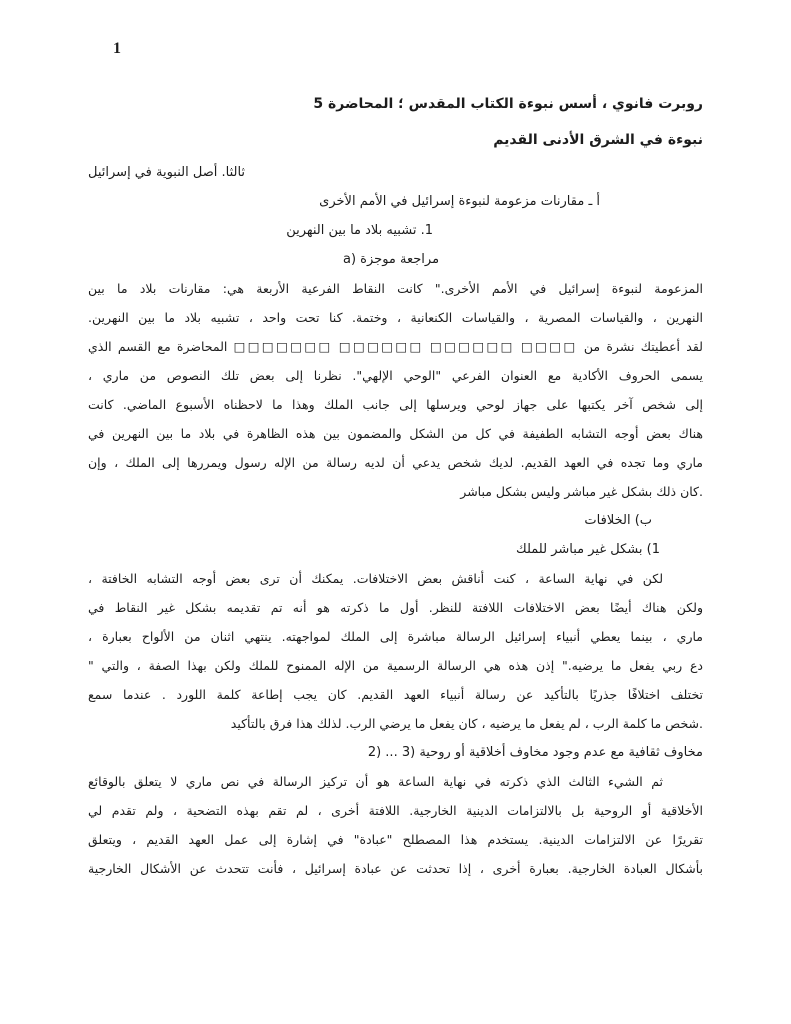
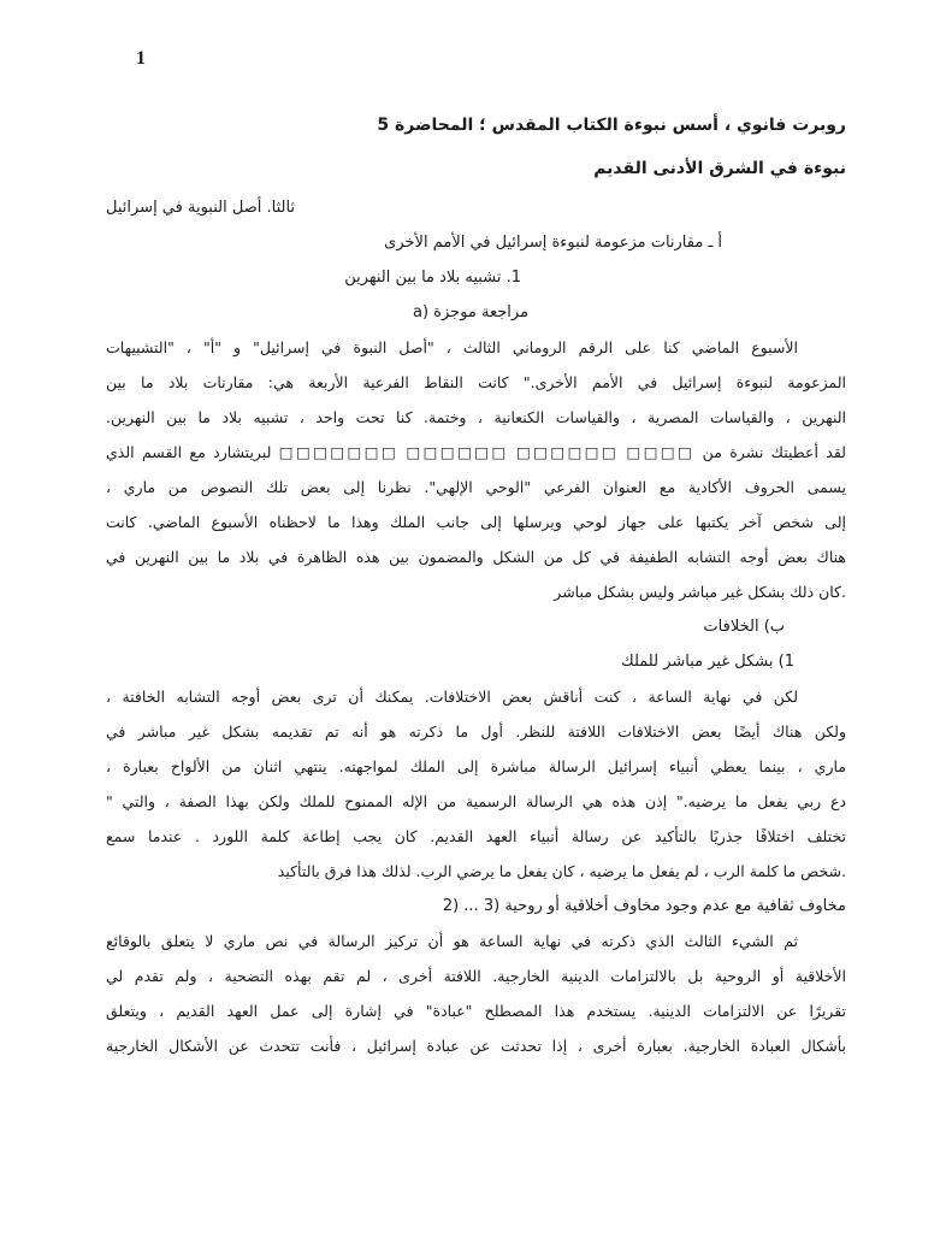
  1
  روبرت فانوي ، أسس نبوءة الكتاب المقدس ؛ المحاضرة 5
  نبوءة في الشرق الأدنى القديم
  ثالثا. أصل النبوية في إسرائيل
  أ ـ مقارنات مزعومة لنبوءة إسرائيل في الأمم الأخرى
  1. تشبيه بلاد ما بين النهرين
  a) مراجعة موجزة
+ الأسبوع الماضي كنا على الرقم الروماني الثالث ، "أصل النبوة في إسرائيل" و "أ" ، "التشبيهات
  المزعومة لنبوءة إسرائيل في الأمم الأخرى." كانت النقاط الفرعية الأربعة هي: مقارنات بلاد ما بين
  النهرين ، والقياسات المصرية ، والقياسات الكنعانية ، وختمة. كنا تحت واحد ، تشبيه بلاد ما بين النهرين.
- لقد أعطيتك نشرة من □□□□ □□□□□□ □□□□□□ □□□□□□□ المحاضرة مع القسم الذي
+ لقد أعطيتك نشرة من □□□□ □□□□□□ □□□□□□ □□□□□□□ لبريتشارد مع القسم الذي
  يسمى الحروف الأكادية مع العنوان الفرعي "الوحي الإلهي". نظرنا إلى بعض تلك النصوص من ماري ،
  إلى شخص آخر يكتبها على جهاز لوحي ويرسلها إلى جانب الملك وهذا ما لاحظناه الأسبوع الماضي. كانت
  هناك بعض أوجه التشابه الطفيفة في كل من الشكل والمضمون بين هذه الظاهرة في بلاد ما بين النهرين في
- ماري وما تجده في العهد القديم. لديك شخص يدعي أن لديه رسالة من الإله رسول ويمررها إلى الملك ، وإن
  .كان ذلك بشكل غير مباشر وليس بشكل مباشر
  ب) الخلافات
  1) بشكل غير مباشر للملك
  لكن في نهاية الساعة ، كنت أناقش بعض الاختلافات. يمكنك أن ترى بعض أوجه التشابه الخافتة ،
- ولكن هناك أيضًا بعض الاختلافات اللافتة للنظر. أول ما ذكرته هو أنه تم تقديمه بشكل غير النقاط في
+ ولكن هناك أيضًا بعض الاختلافات اللافتة للنظر. أول ما ذكرته هو أنه تم تقديمه بشكل غير مباشر في
  ماري ، بينما يعطي أنبياء إسرائيل الرسالة مباشرة إلى الملك لمواجهته. ينتهي اثنان من الألواح بعبارة ،
  دع ربي يفعل ما يرضيه." إذن هذه هي الرسالة الرسمية من الإله الممنوح للملك ولكن بهذا الصفة ، والتي "
  تختلف اختلافًا جذريًا بالتأكيد عن رسالة أنبياء العهد القديم. كان يجب إطاعة كلمة اللورد . عندما سمع
  .شخص ما كلمة الرب ، لم يفعل ما يرضيه ، كان يفعل ما يرضي الرب. لذلك هذا فرق بالتأكيد
  مخاوف ثقافية مع عدم وجود مخاوف أخلاقية أو روحية (3 ... (2
  ثم الشيء الثالث الذي ذكرته في نهاية الساعة هو أن تركيز الرسالة في نص ماري لا يتعلق بالوقائع
  الأخلاقية أو الروحية بل بالالتزامات الدينية الخارجية. اللافتة أخرى ، لم تقم بهذه التضحية ، ولم تقدم لي
  تقريرًا عن الالتزامات الدينية. يستخدم هذا المصطلح "عبادة" في إشارة إلى عمل العهد القديم ، ويتعلق
  بأشكال العبادة الخارجية. بعبارة أخرى ، إذا تحدثت عن عبادة إسرائيل ، فأنت تتحدث عن الأشكال الخارجية
